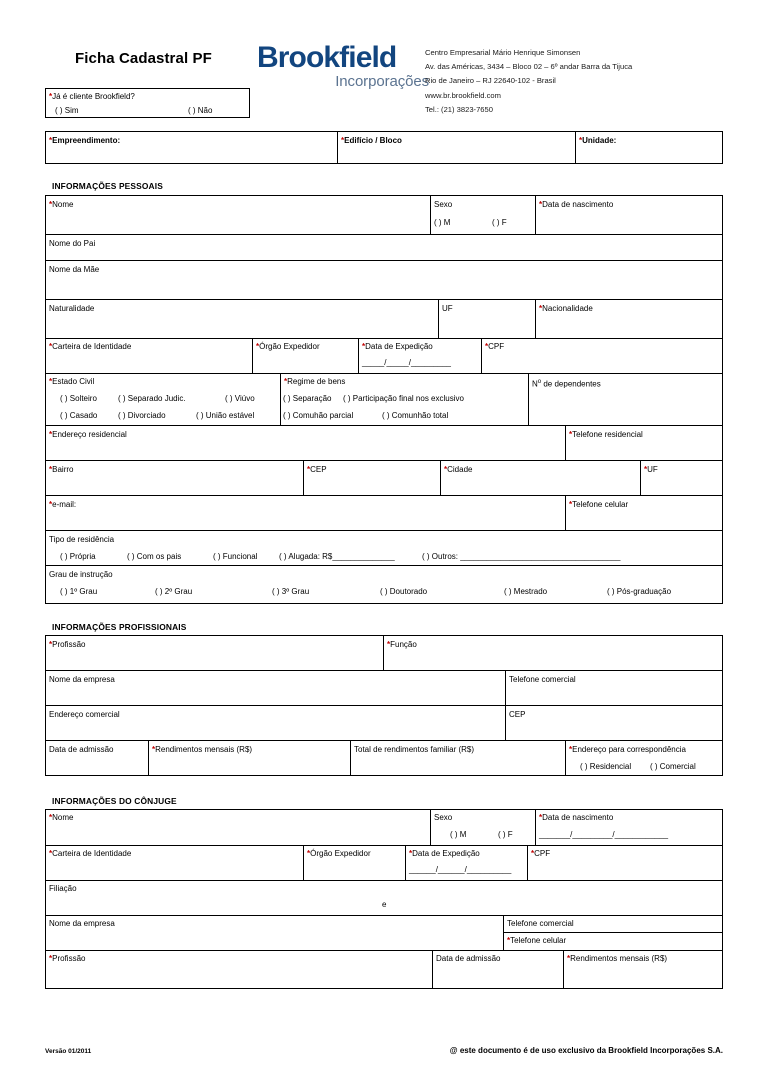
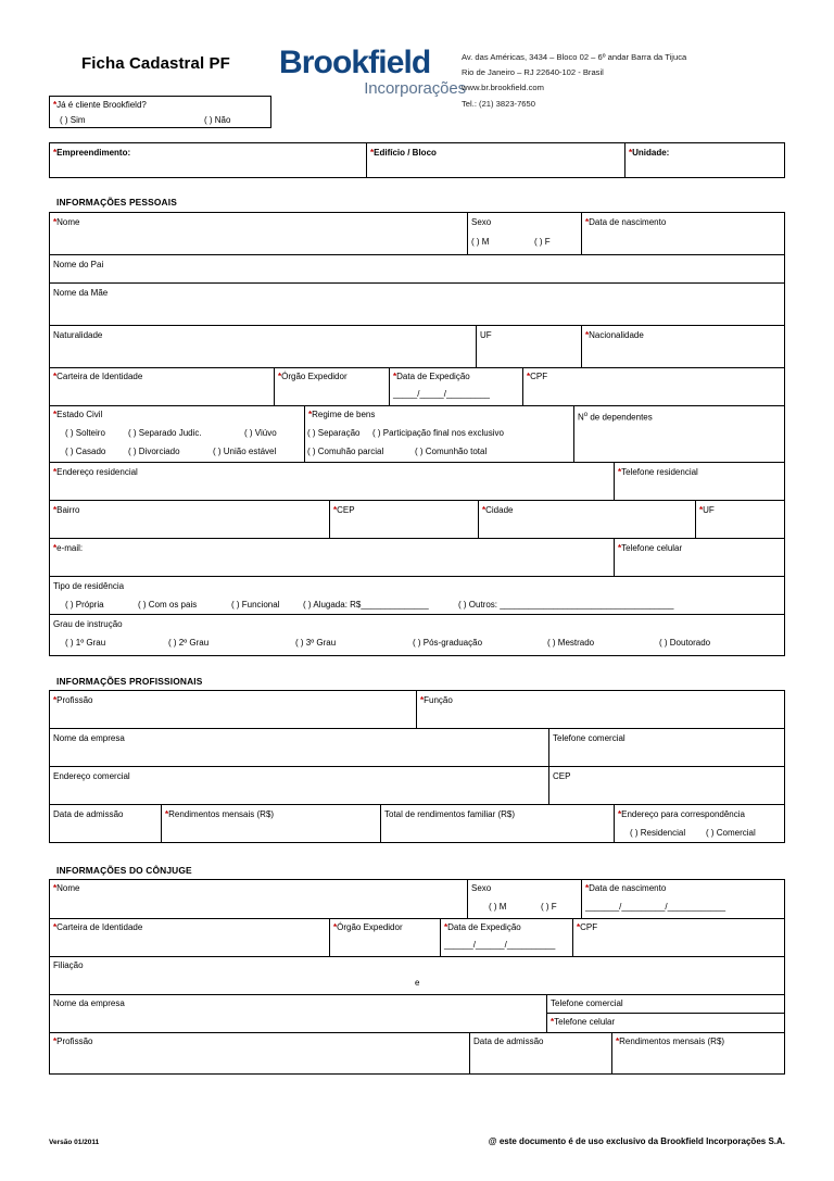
  Ficha Cadastral PF
  Brookfield
  Incorporações
- Centro Empresarial Mário Henrique Simonsen
  Av. das Américas, 3434 – Bloco 02 – 6º andar Barra da Tijuca
  Rio de Janeiro – RJ 22640-102 - Brasil
  www.br.brookfield.com
  Tel.: (21) 3823-7650
  *Já é cliente Brookfield?
  ( ) Sim
  ( ) Não
  *Empreendimento:
  *Edifício / Bloco
  *Unidade:
  INFORMAÇÕES PESSOAIS
  *Nome
  Sexo
  ( ) M
  ( ) F
  *Data de nascimento
  Nome do Pai
  Nome da Mãe
  Naturalidade
  UF
  *Nacionalidade
  *Carteira de Identidade
  *Órgão Expedidor
  *Data de Expedição
  _____/_____/_________
  *CPF
  *Estado Civil
  ( ) Solteiro
  ( ) Separado Judic.
  ( ) Viúvo
  ( ) Casado
  ( ) Divorciado
  ( ) União estável
  *Regime de bens
  ( ) Separação
  ( ) Participação final nos exclusivo
  ( ) Comuhão parcial
  ( ) Comunhão total
  N de dependentes
  *Endereço residencial
  *Telefone residencial
  *Bairro
  *CEP
  *Cidade
  *UF
  *e-mail:
  *Telefone celular
  Tipo de residência
  ( ) Própria
  ( ) Com os pais
  ( ) Funcional
  ( ) Alugada: R$______________
  ( ) Outros: ____________________________________
  Grau de instrução
  ( ) 1º Grau
  ( ) 2º Grau
  ( ) 3º Grau
- ( ) Doutorado
+ ( ) Pós-graduação
  ( ) Mestrado
- ( ) Pós-graduação
+ ( ) Doutorado
  INFORMAÇÕES PROFISSIONAIS
  *Profissão
  *Função
  Nome da empresa
  Telefone comercial
  Endereço comercial
  CEP
  Data de admissão
  *Rendimentos mensais (R$)
  Total de rendimentos familiar (R$)
  *Endereço para correspondência
  ( ) Residencial
  ( ) Comercial
  INFORMAÇÕES DO CÔNJUGE
  *Nome
  Sexo
  ( ) M
  ( ) F
  *Data de nascimento
  _______/_________/____________
  *Carteira de Identidade
  *Órgão Expedidor
  *Data de Expedição
  ______/______/__________
  *CPF
  Filiação
  e
  Nome da empresa
  Telefone comercial
  *Telefone celular
  *Profissão
  Data de admissão
  *Rendimentos mensais (R$)
  @ este documento é de uso exclusivo da Brookfield Incorporações S.A.
